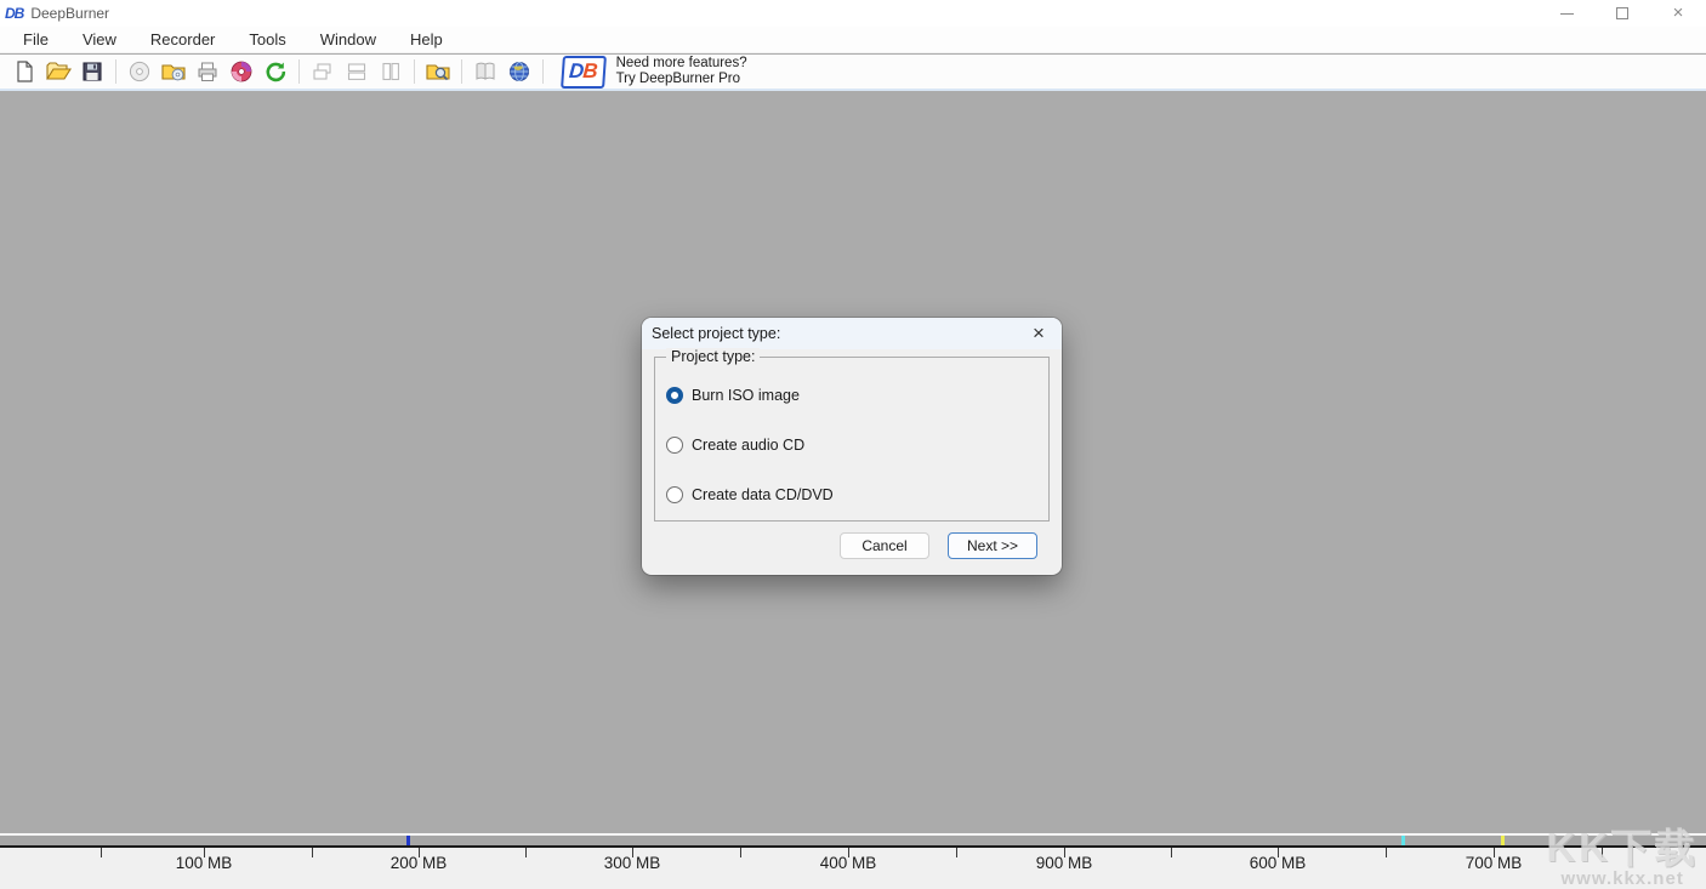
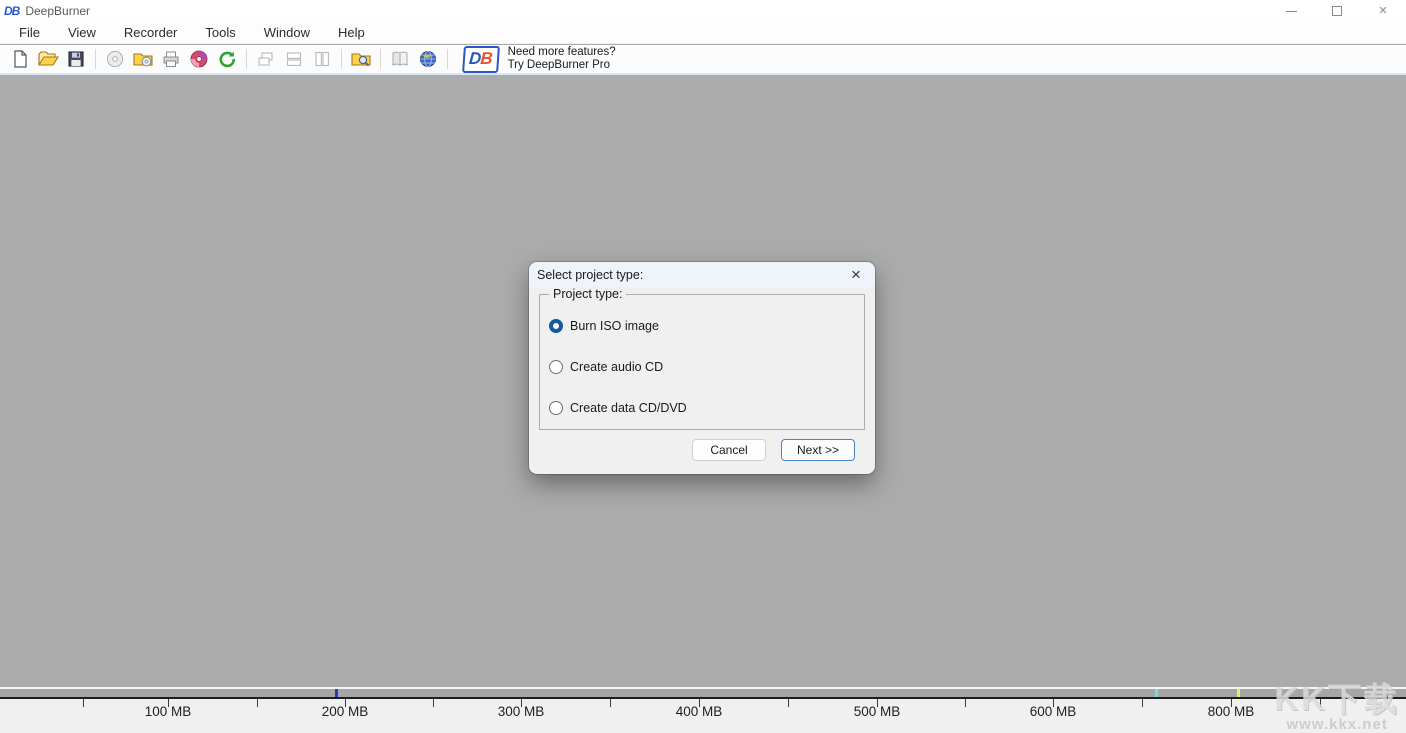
  DB
  DeepBurner
  ×
  File
  View
  Recorder
  Tools
  Window
  Help
  Need more features?
  Try DeepBurner Pro
  Select project type:
  ×
  Project type:
  Burn ISO image
  Create audio CD
  Create data CD/DVD
  Cancel
  Next >>
  100 MB
  200 MB
  300 MB
  400 MB
- 900 MB
+ 500 MB
  600 MB
- 700 MB
+ 800 MB
  KK下载
  www.kkx.net
